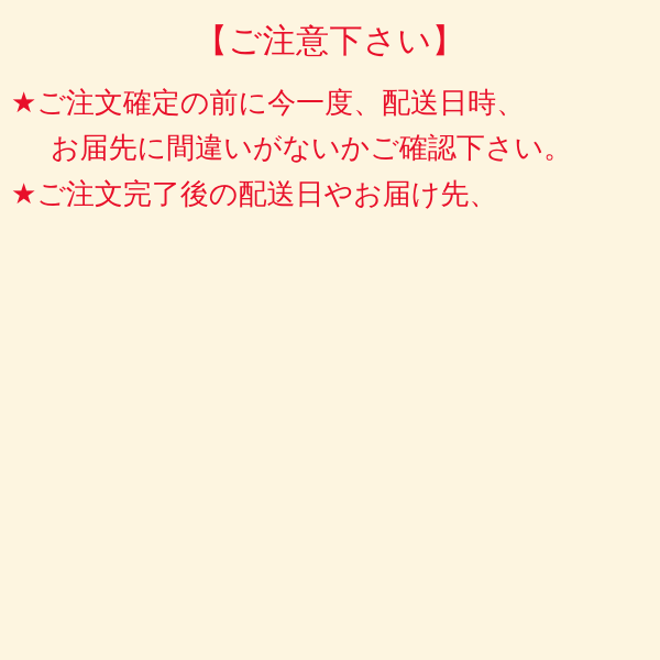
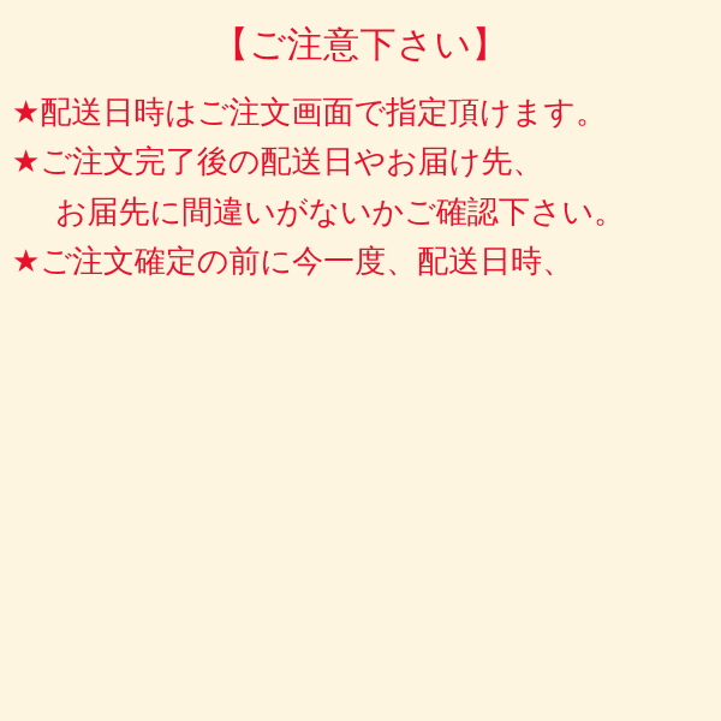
  【ご注意下さい】
+ ★配送日時はご注文画面で指定頂けます。
- ★ご注文確定の前に今一度、配送日時、
+ ★ご注文完了後の配送日やお届け先、
  お届先に間違いがないかご確認下さい。
- ★ご注文完了後の配送日やお届け先、
+ ★ご注文確定の前に今一度、配送日時、
